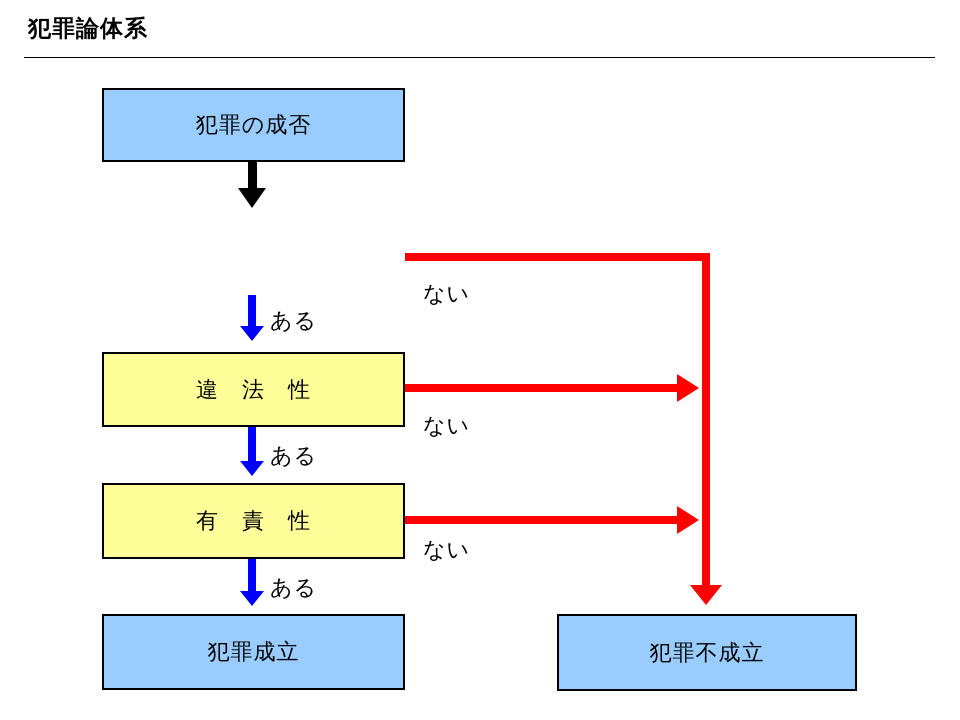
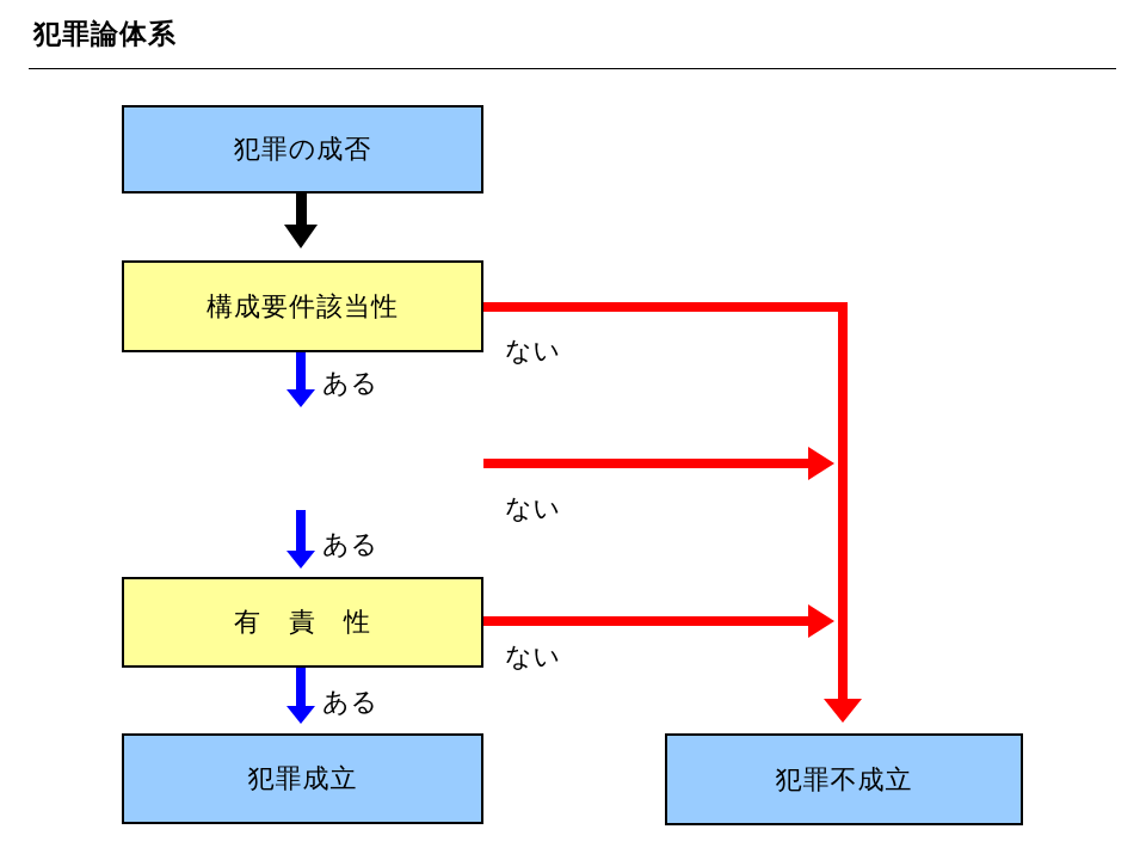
  犯罪論体系
  犯罪の成否
+ 構成要件該当性
  ない
  ある
- 違 法 性
  ない
  ある
  有 責 性
  ない
  ある
  犯罪成立
  犯罪不成立
